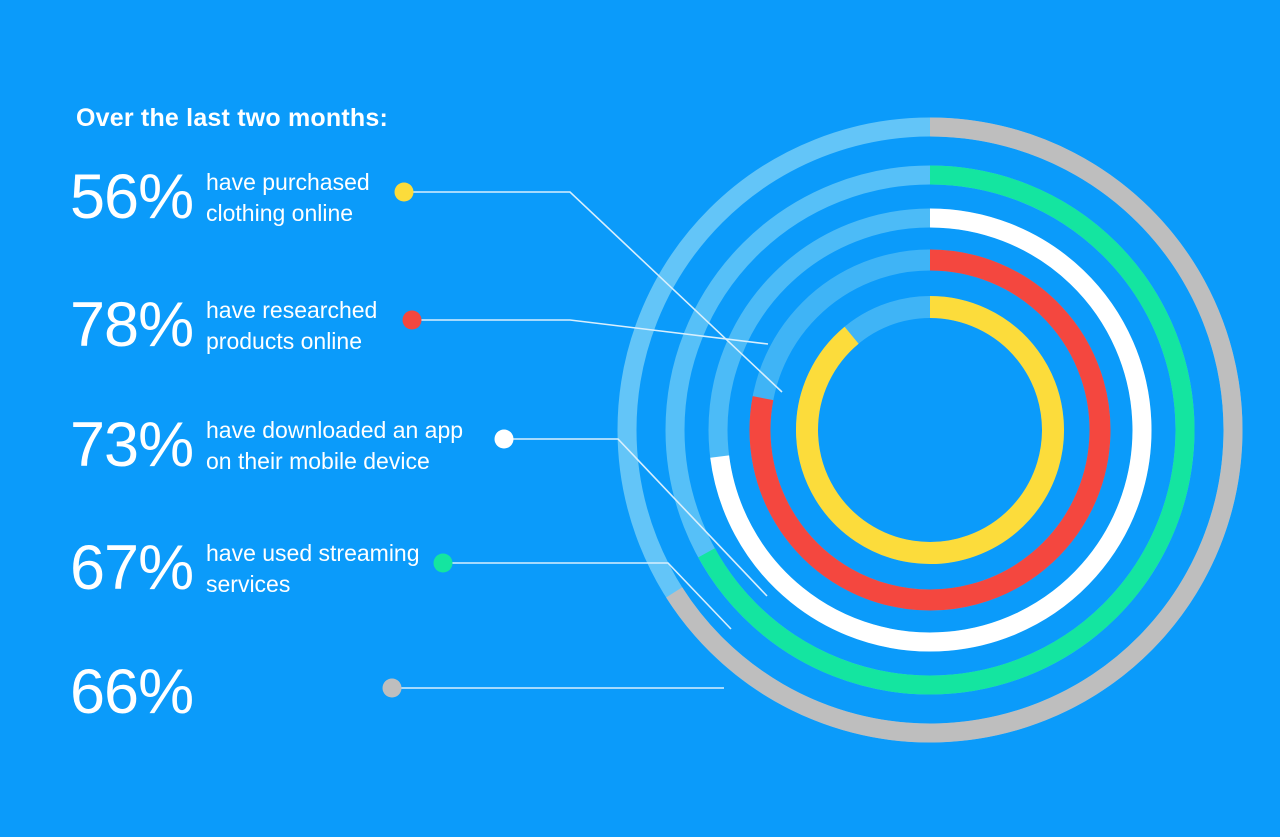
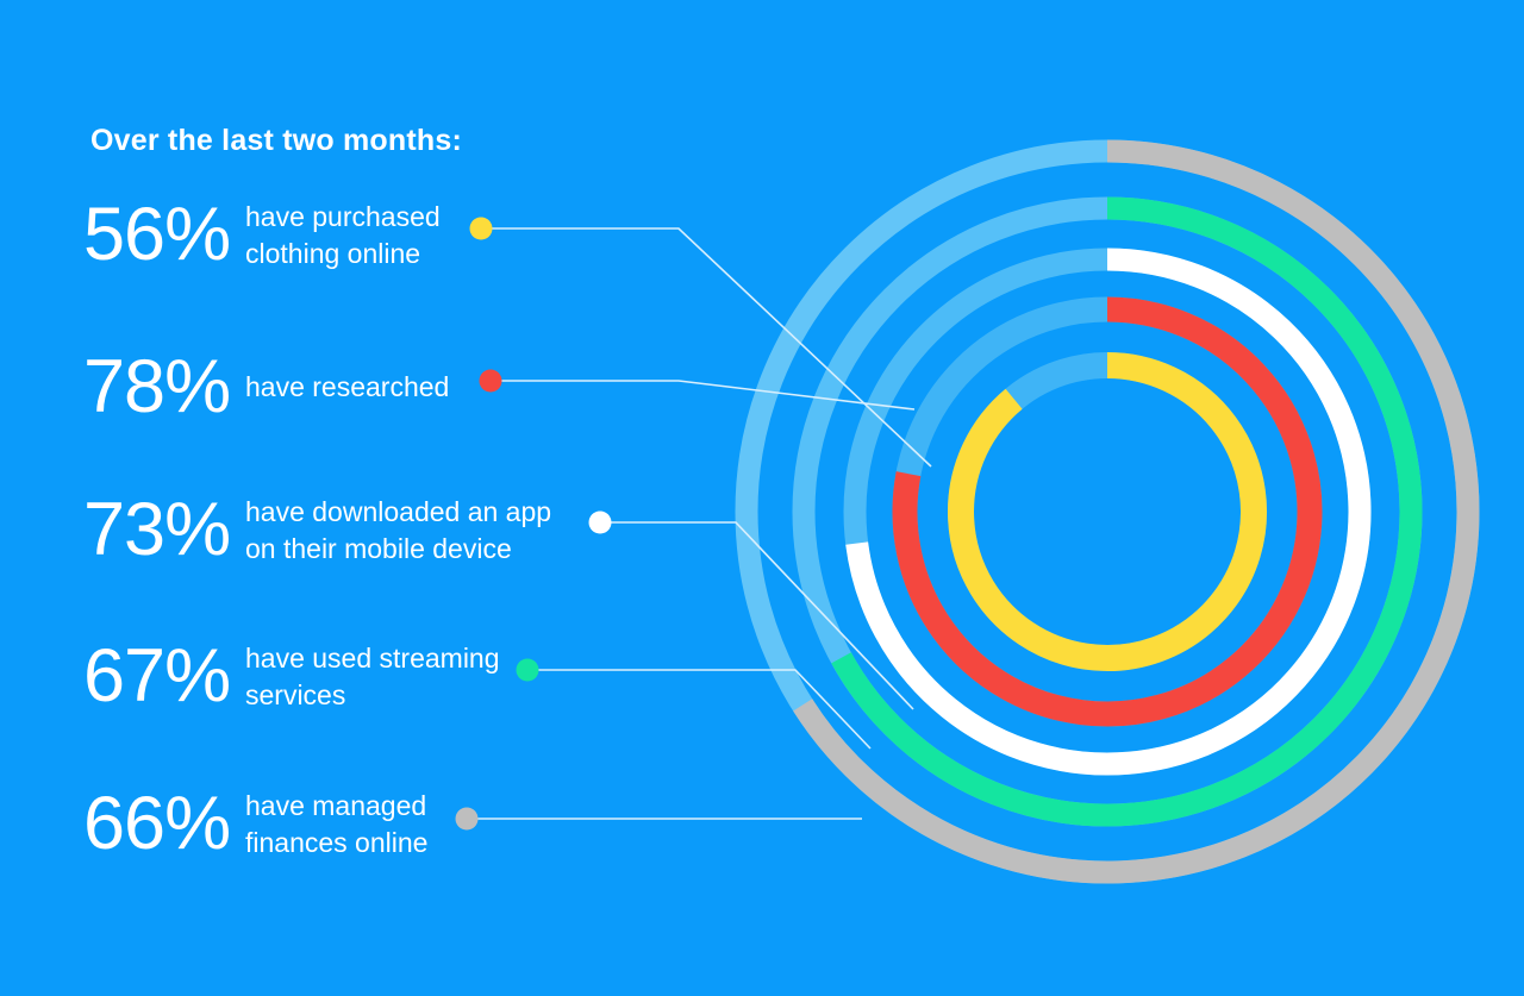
  Over the last two months:
  56%
  have purchased
  clothing online
  78%
  have researched
- products online
  73%
  have downloaded an app
  on their mobile device
  67%
  have used streaming
  services
  66%
+ have managed
+ finances online
